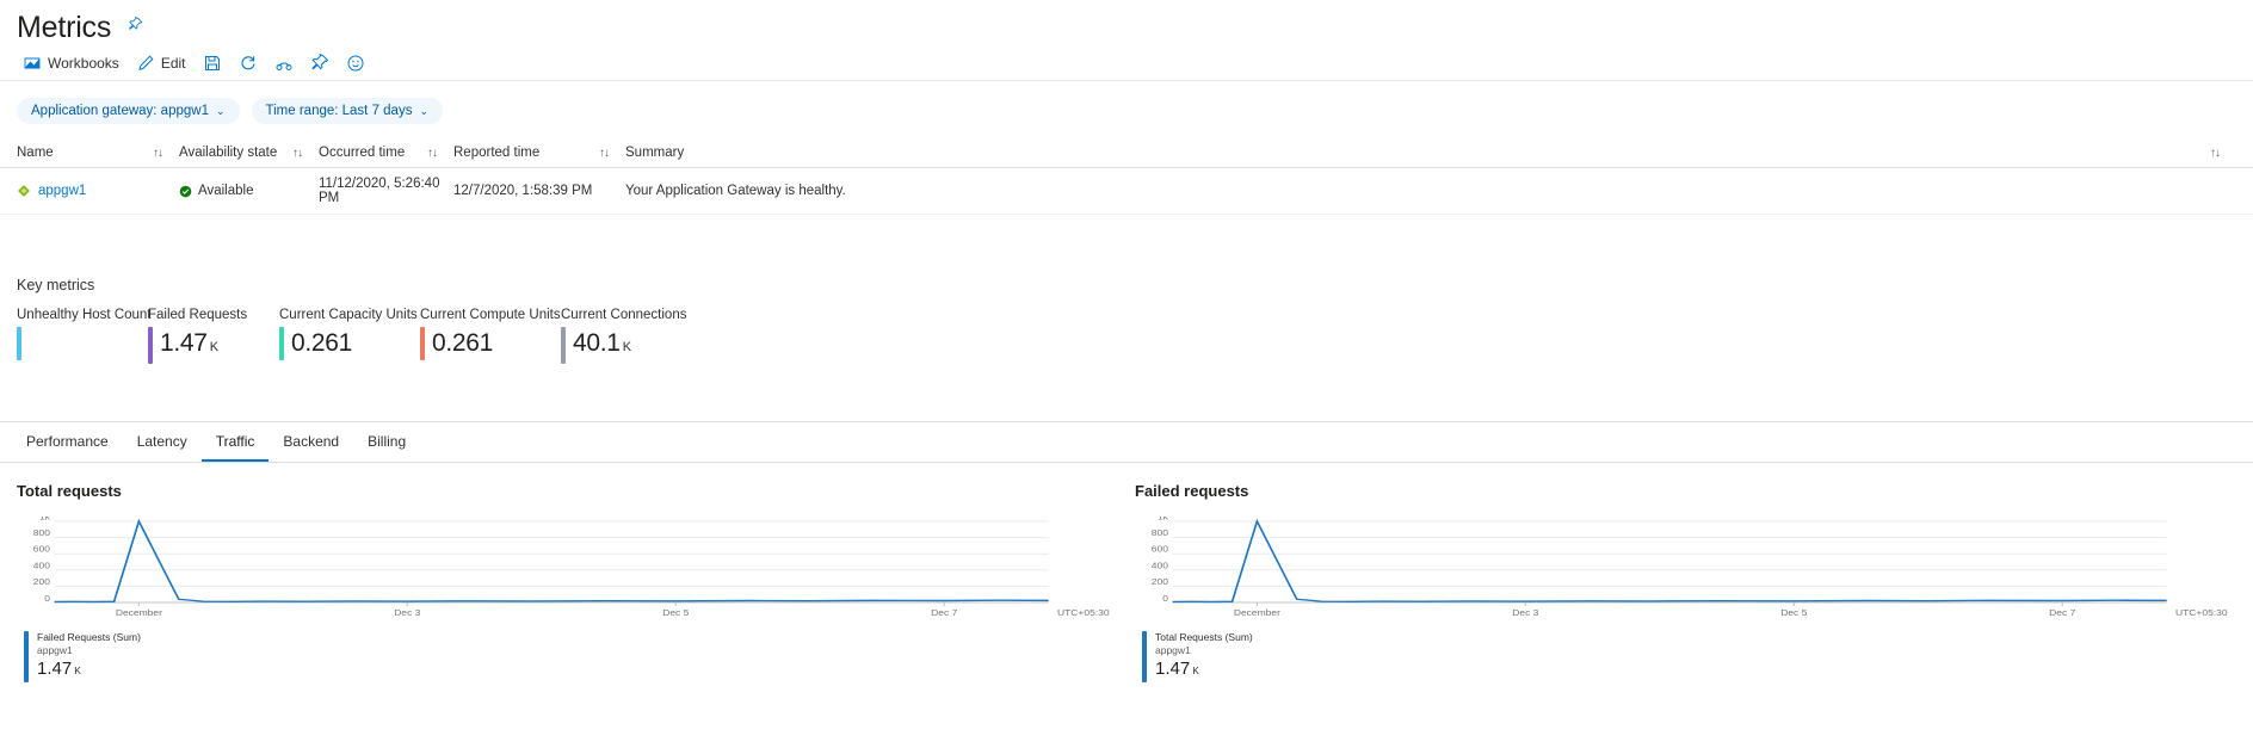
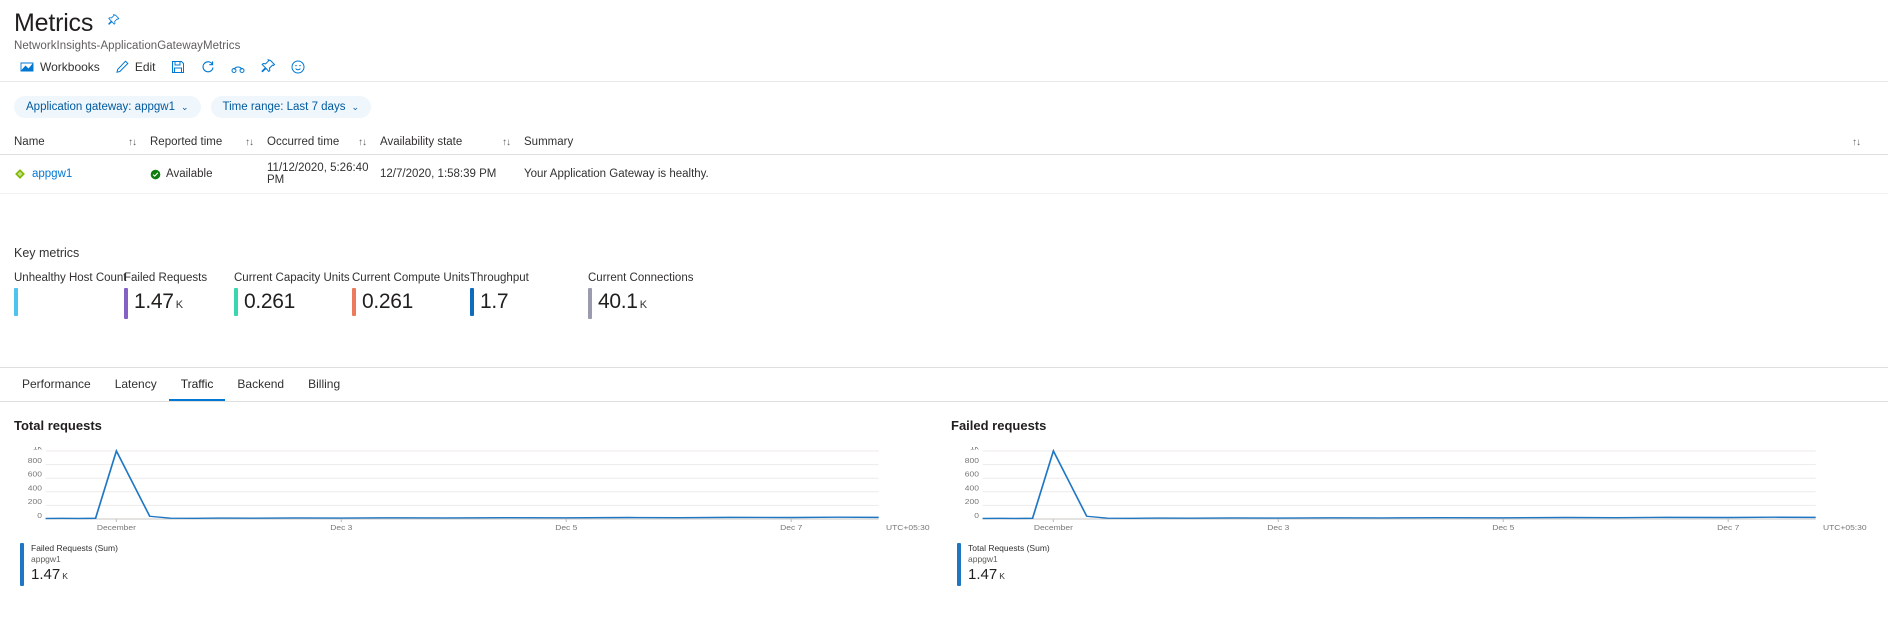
  Metrics
+ NetworkInsights-ApplicationGatewayMetrics
  Workbooks
  Edit
  Application gateway: appgw1
  ⌄
  Time range: Last 7 days
  ⌄
  Name
  ↑↓
- Availability state
+ Reported time
  ↑↓
  Occurred time
  ↑↓
- Reported time
+ Availability state
  ↑↓
  Summary
  ↑↓
  appgw1
  Available
  11/12/2020, 5:26:40 PM
  12/7/2020, 1:58:39 PM
  Your Application Gateway is healthy.
  Key metrics
  Unhealthy Host Coun
  Failed Requests
  1.47
  K
  Current Capacity Units
  0.261
  Current Compute Units
  0.261
+ Throughput
+ 1.7
  Current Connections
  40.1
  K
  Performance
  Latency
  Traffic
  Backend
  Billing
  Total requests
  200
  400
  600
  800
  1k
  0
  December
  Dec 3
  Dec 5
  Dec 7
  UTC+05:30
  Failed Requests (Sum)
  appgw1
  1.47
  K
  Failed requests
  200
  400
  600
  800
  1k
  0
  December
  Dec 3
  Dec 5
  Dec 7
  UTC+05:30
  Total Requests (Sum)
  appgw1
  1.47
  K
